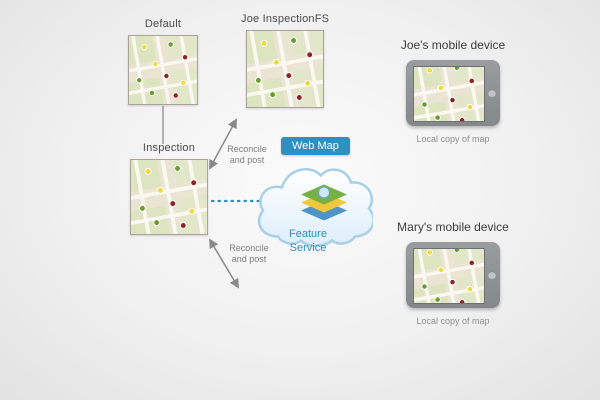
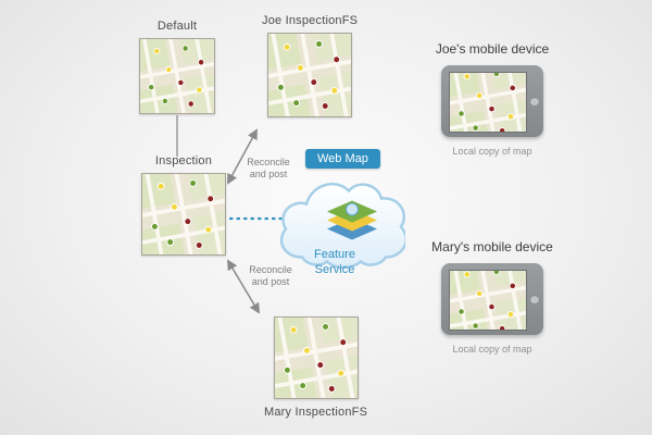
  Default
  Joe InspectionFS
  Inspection
+ Mary InspectionFS
  Reconcile and post
  Reconcile and post
  Web Map
  Feature Service
  Joe's mobile device
  Local copy of map
  Mary's mobile device
  Local copy of map
